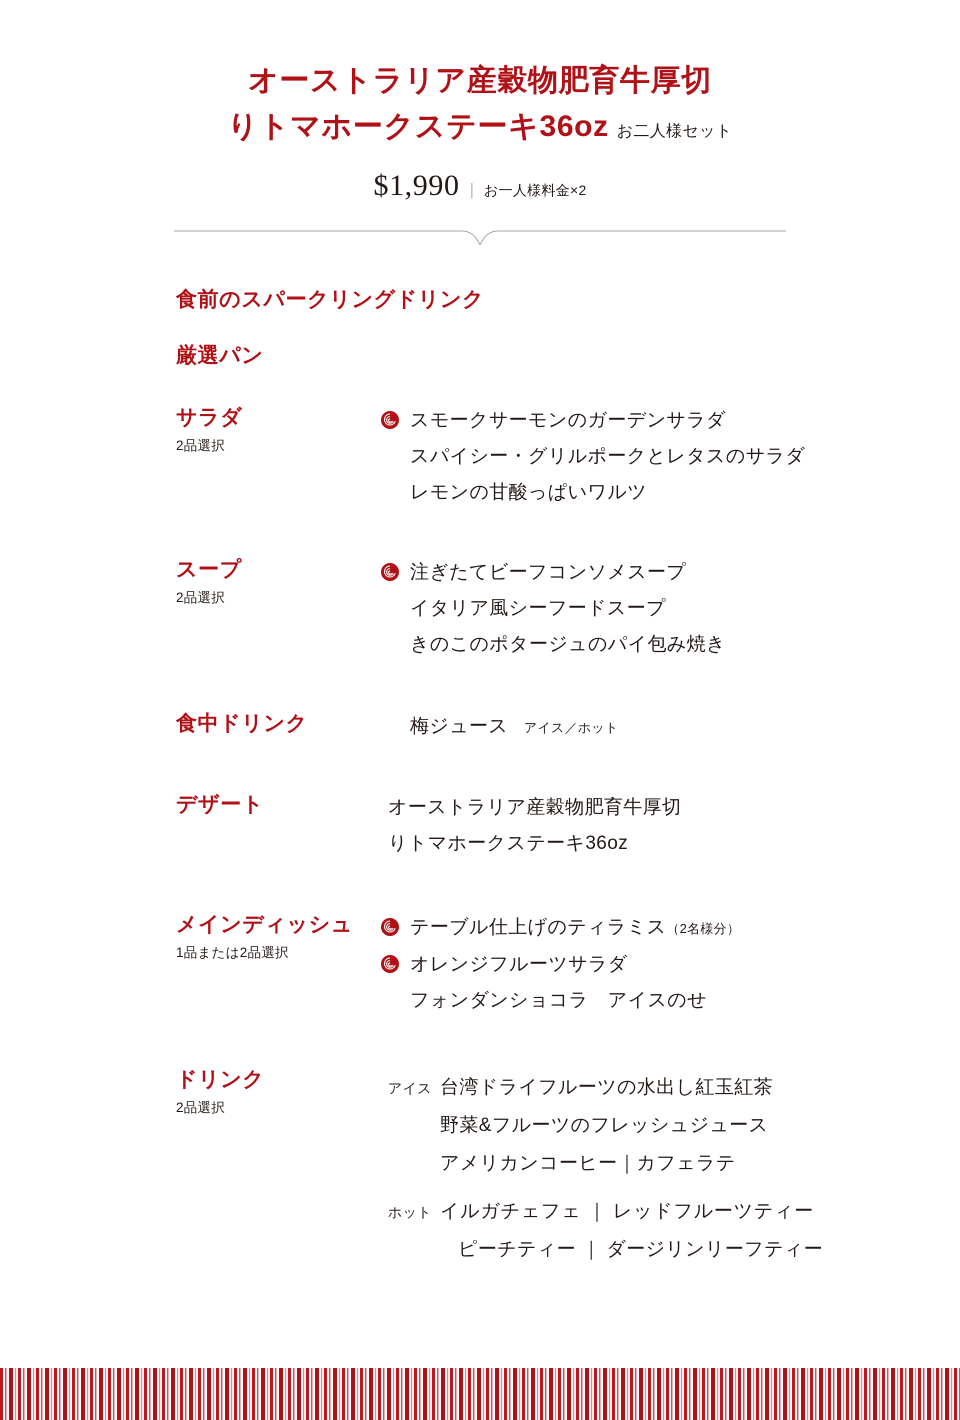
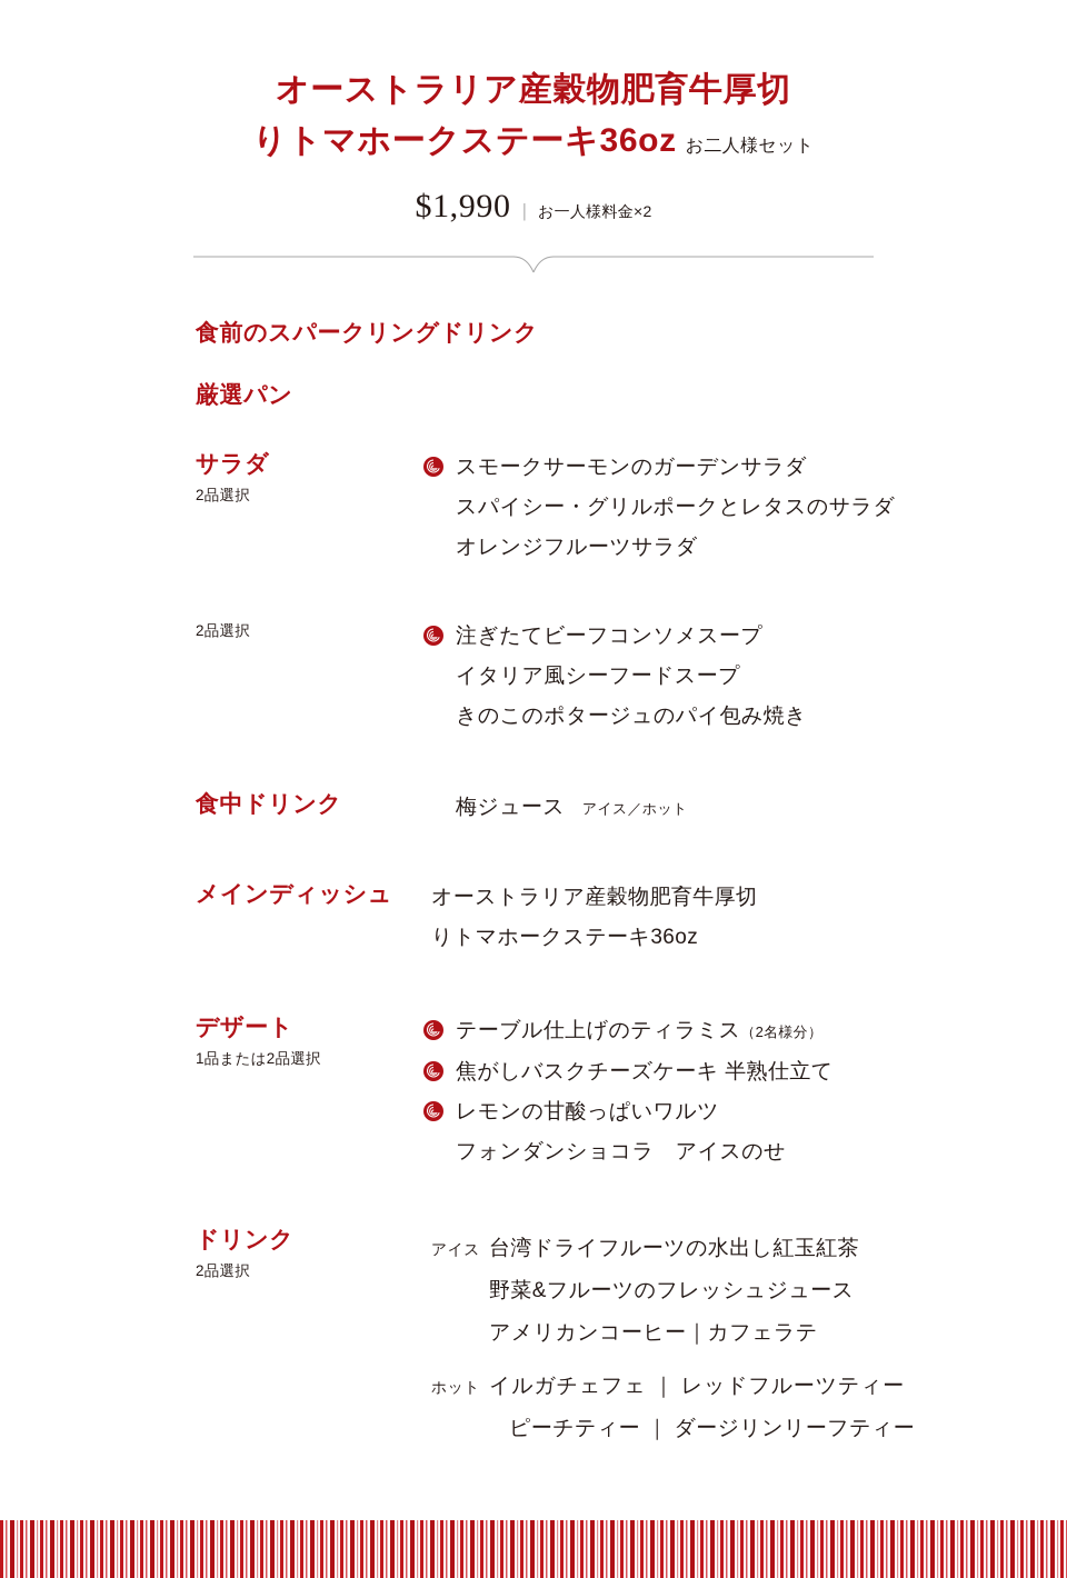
  オーストラリア産穀物肥育牛厚切
  りトマホークステーキ36oz お二人様セット
  $1,990
  |
  お一人様料金×2
  食前のスパークリングドリンク
  厳選パン
  サラダ
  2品選択
  スモークサーモンのガーデンサラダ
  スパイシー・グリルポークとレタスのサラダ
- レモンの甘酸っぱいワルツ
+ オレンジフルーツサラダ
- スープ
  2品選択
  注ぎたてビーフコンソメスープ
  イタリア風シーフードスープ
  きのこのポタージュのパイ包み焼き
  食中ドリンク
  梅ジュース アイス／ホット
- デザート
+ メインディッシュ
  オーストラリア産穀物肥育牛厚切
  りトマホークステーキ36oz
- メインディッシュ
+ デザート
  1品または2品選択
  テーブル仕上げのティラミス（2名様分）
+ 焦がしバスクチーズケーキ 半熟仕立て
- オレンジフルーツサラダ
+ レモンの甘酸っぱいワルツ
  フォンダンショコラ アイスのせ
  ドリンク
  2品選択
  アイス
  台湾ドライフルーツの水出し紅玉紅茶
  野菜&フルーツのフレッシュジュース
  アメリカンコーヒー｜カフェラテ
  ホット
  イルガチェフェ ｜ レッドフルーツティー
  ピーチティー ｜ ダージリンリーフティー
